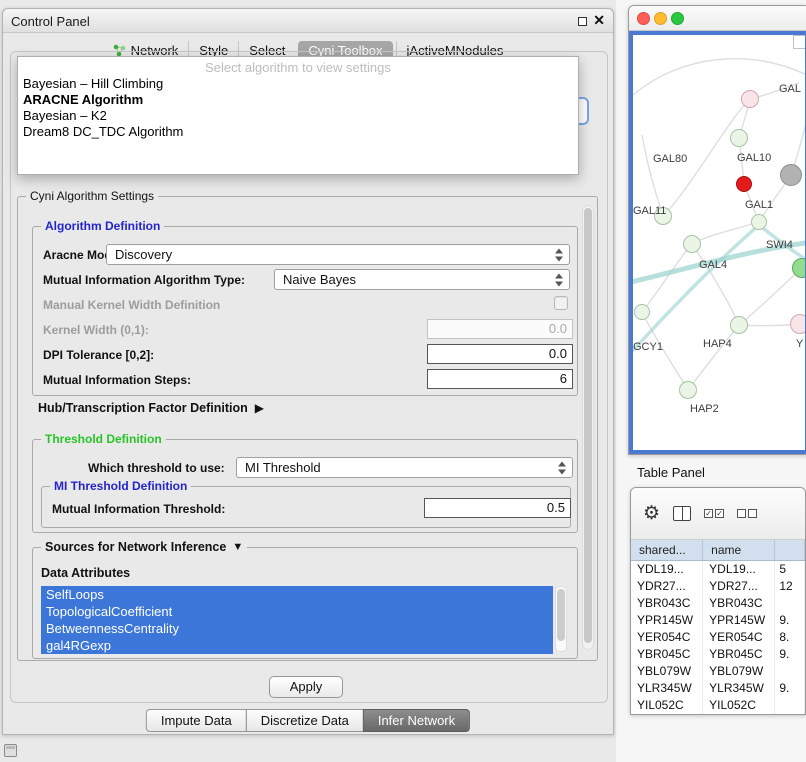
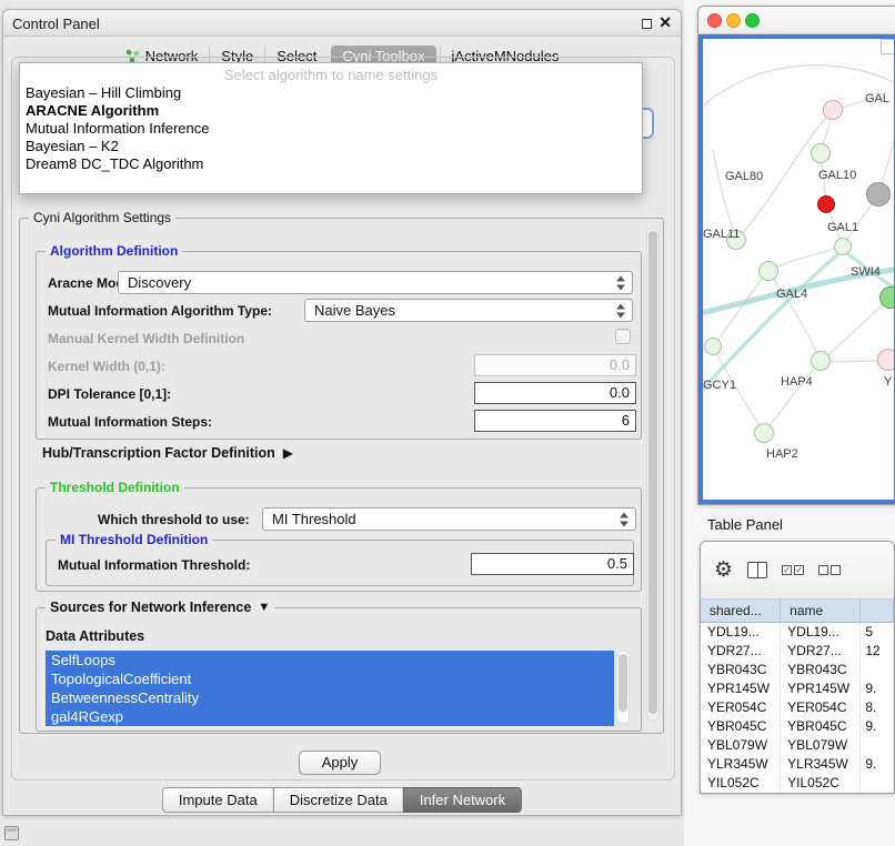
  Control Panel
  ✕
  Network
  Style
  Select
  Cyni Toolbox
  jActiveMNodules
- Select algorithm to view settings
+ Select algorithm to name settings
  Bayesian – Hill Climbing
  ARACNE Algorithm
+ Mutual Information Inference
  Bayesian – K2
  Dream8 DC_TDC Algorithm
  Cyni Algorithm Settings
  Algorithm Definition
  Aracne Mo
  Discovery
  Mutual Information Algorithm Type:
  Naive Bayes
  Manual Kernel Width Definition
  Kernel Width (0,1):
  0.0
- DPI Tolerance [0,2]:
+ DPI Tolerance [0,1]:
  0.0
  Mutual Information Steps:
  6
  Hub/Transcription Factor Definition
  ▶
  Threshold Definition
  Which threshold to use:
  MI Threshold
  MI Threshold Definition
  Mutual Information Threshold:
  0.5
  Sources for Network Inference
  ▼
  Data Attributes
  SelfLoops
  TopologicalCoefficient
  BetweennessCentrality
  gal4RGexp
  Apply
  Impute Data
  Discretize Data
  Infer Network
  GAL
  GAL80
  GAL10
  GAL11
  GAL1
  SWI4
  GAL4
  GCY1
  HAP4
  HAP2
  Y
  Table Panel
  ⚙
  ✓
  ✓
  shared...
  name
  YDL19...
  YDL19...
  5
  YDR27...
  YDR27...
  12
  YBR043C
  YBR043C
  YPR145W
  YPR145W
  9.
  YER054C
  YER054C
  8.
  YBR045C
  YBR045C
  9.
  YBL079W
  YBL079W
  YLR345W
  YLR345W
  9.
  YIL052C
  YIL052C
